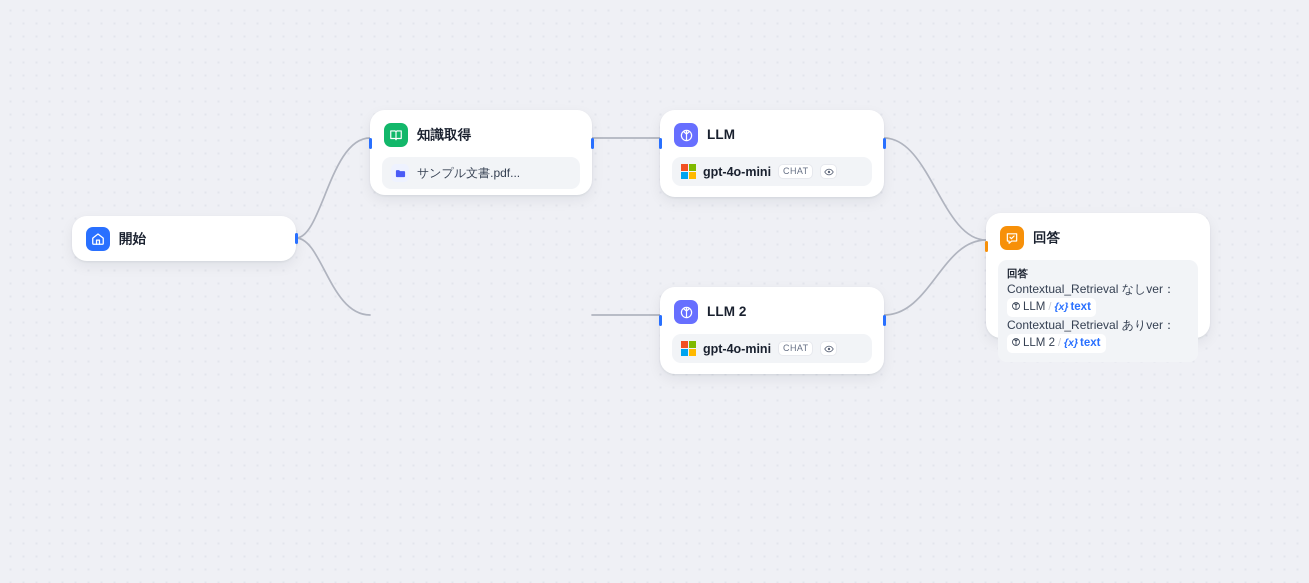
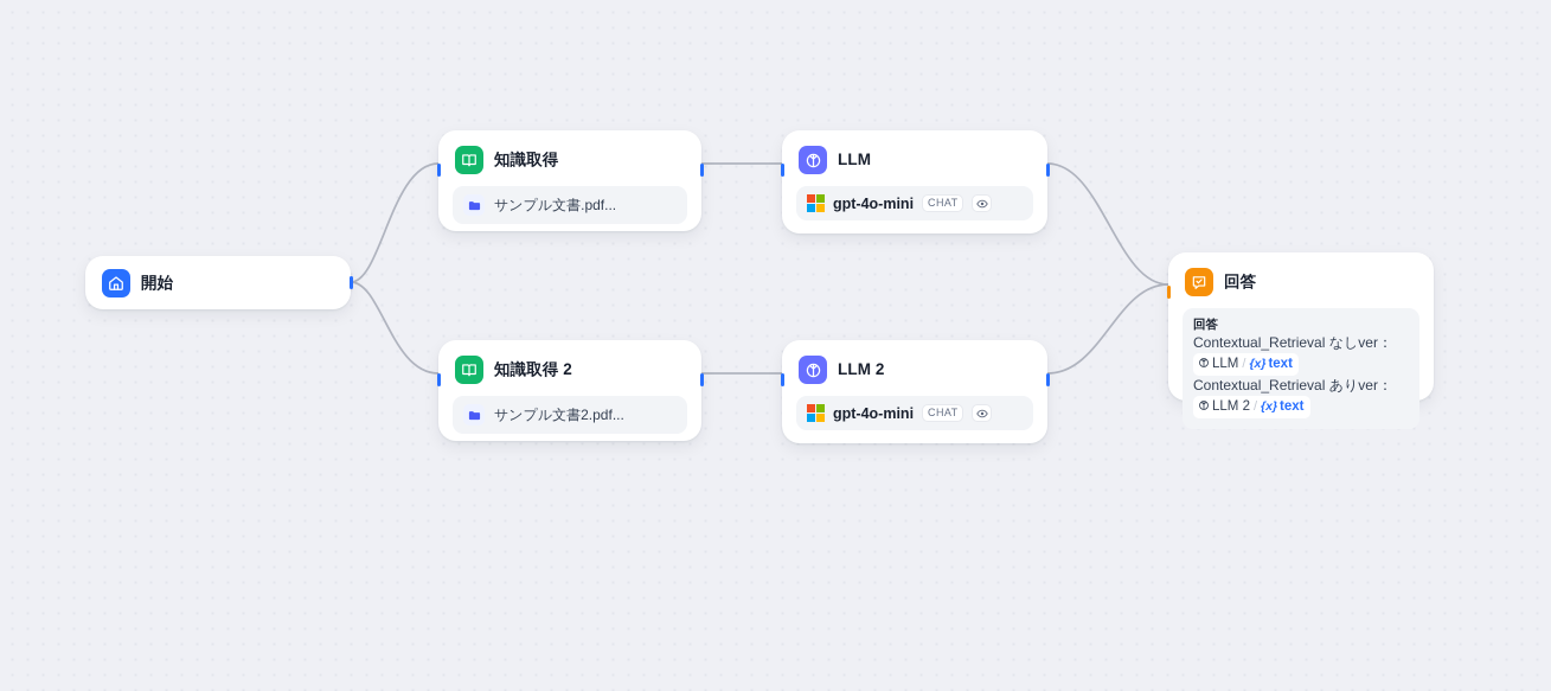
  開始
  知識取得
  サンプル文書.pdf...
+ 知識取得 2
+ サンプル文書2.pdf...
  LLM
  gpt-4o-mini
  CHAT
  LLM 2
  gpt-4o-mini
  CHAT
  回答
  回答
  Contextual_Retrieval なしver：
  LLM
  /
  {x}
  text
  Contextual_Retrieval ありver：
  LLM 2
  /
  {x}
  text
